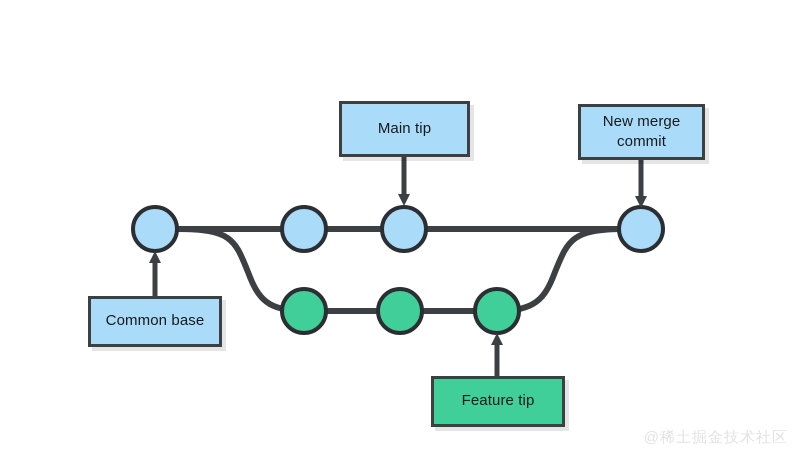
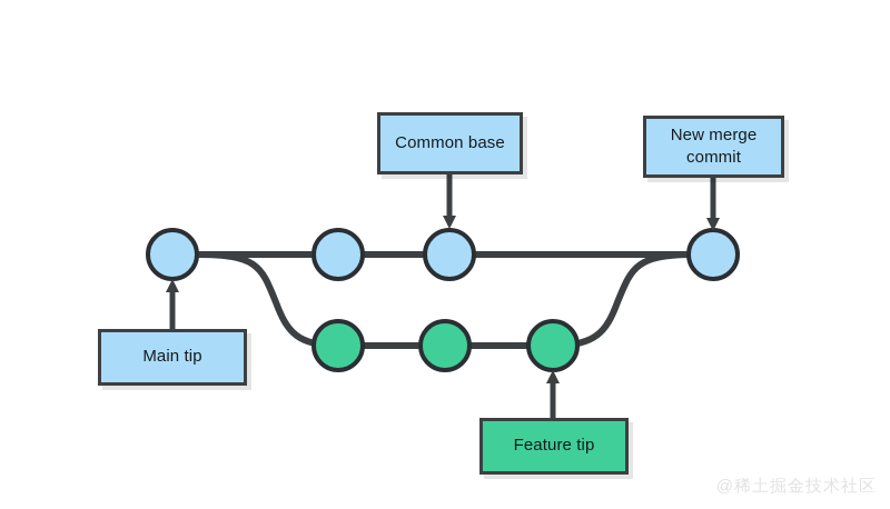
- Main tip
+ Common base
  New merge
  commit
- Common base
+ Main tip
  Feature tip
  @稀土掘金技术社区
